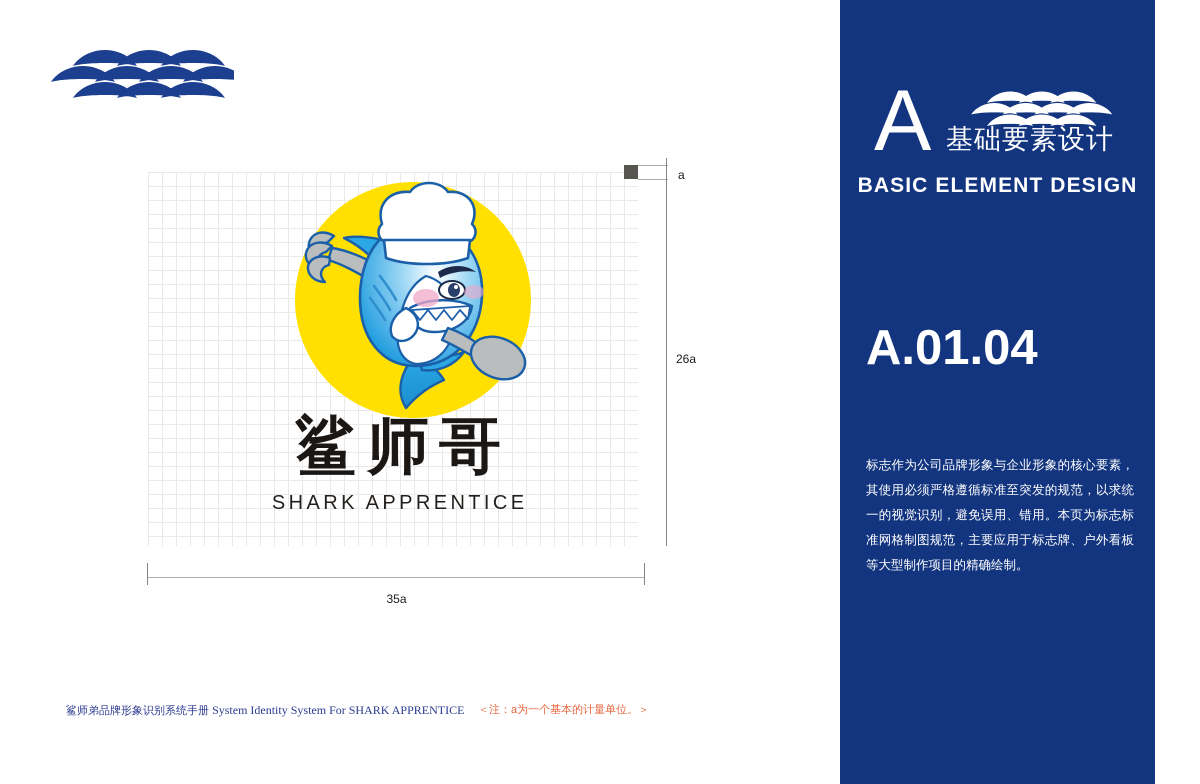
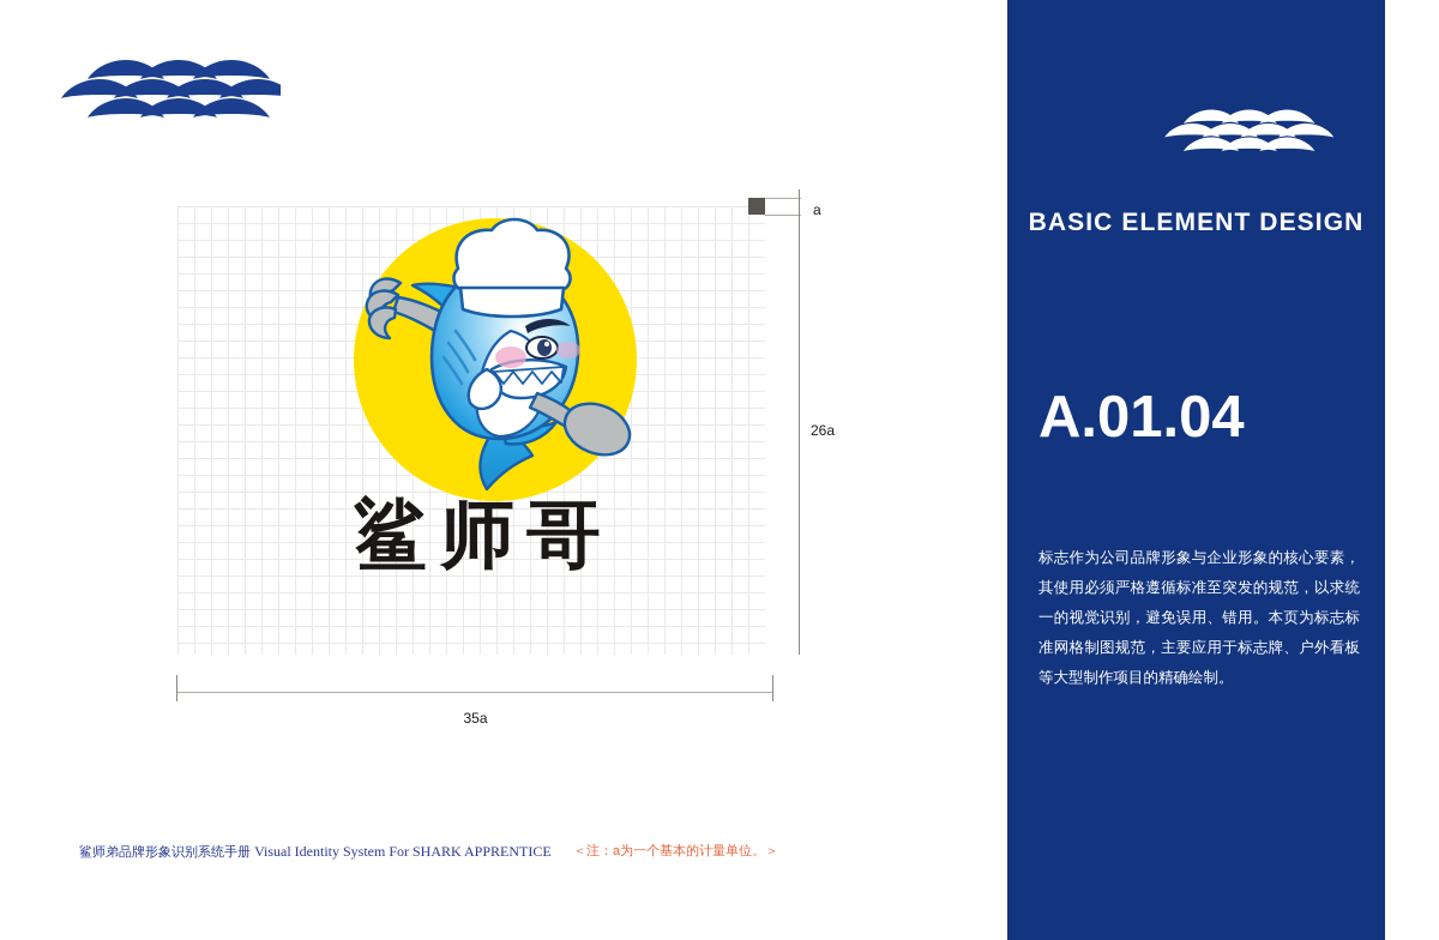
  鲨师哥
- SHARK APPRENTICE
  a
  26a
  35a
- 鲨师弟品牌形象识别系统手册 System Identity System For SHARK APPRENTICE
+ 鲨师弟品牌形象识别系统手册 Visual Identity System For SHARK APPRENTICE
  ＜注：a为一个基本的计量单位。＞
- A
- 基础要素设计
  BASIC ELEMENT DESIGN
  A.01.04
  标志作为公司品牌形象与企业形象的核心要素，其使用必须严格遵循标准至突发的规范，以求统一的视觉识别，避免误用、错用。本页为标志标准网格制图规范，主要应用于标志牌、户外看板等大型制作项目的精确绘制。
